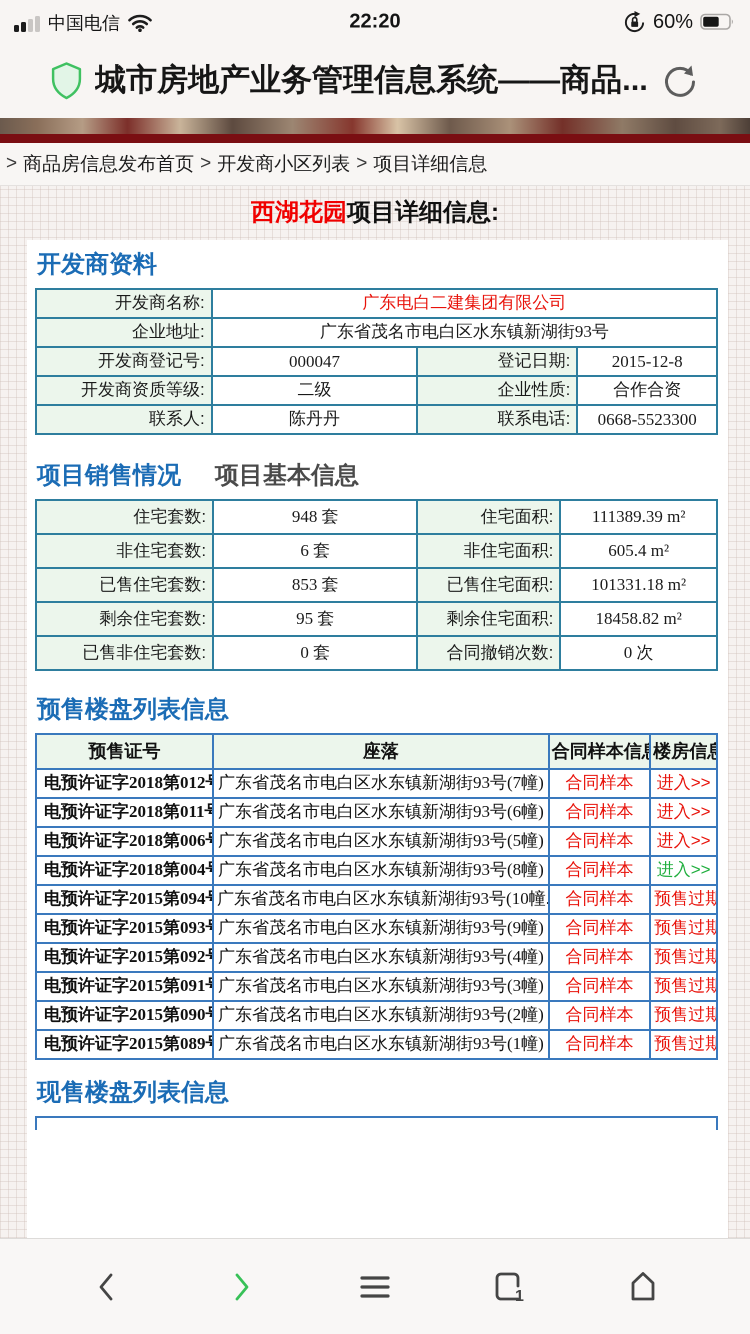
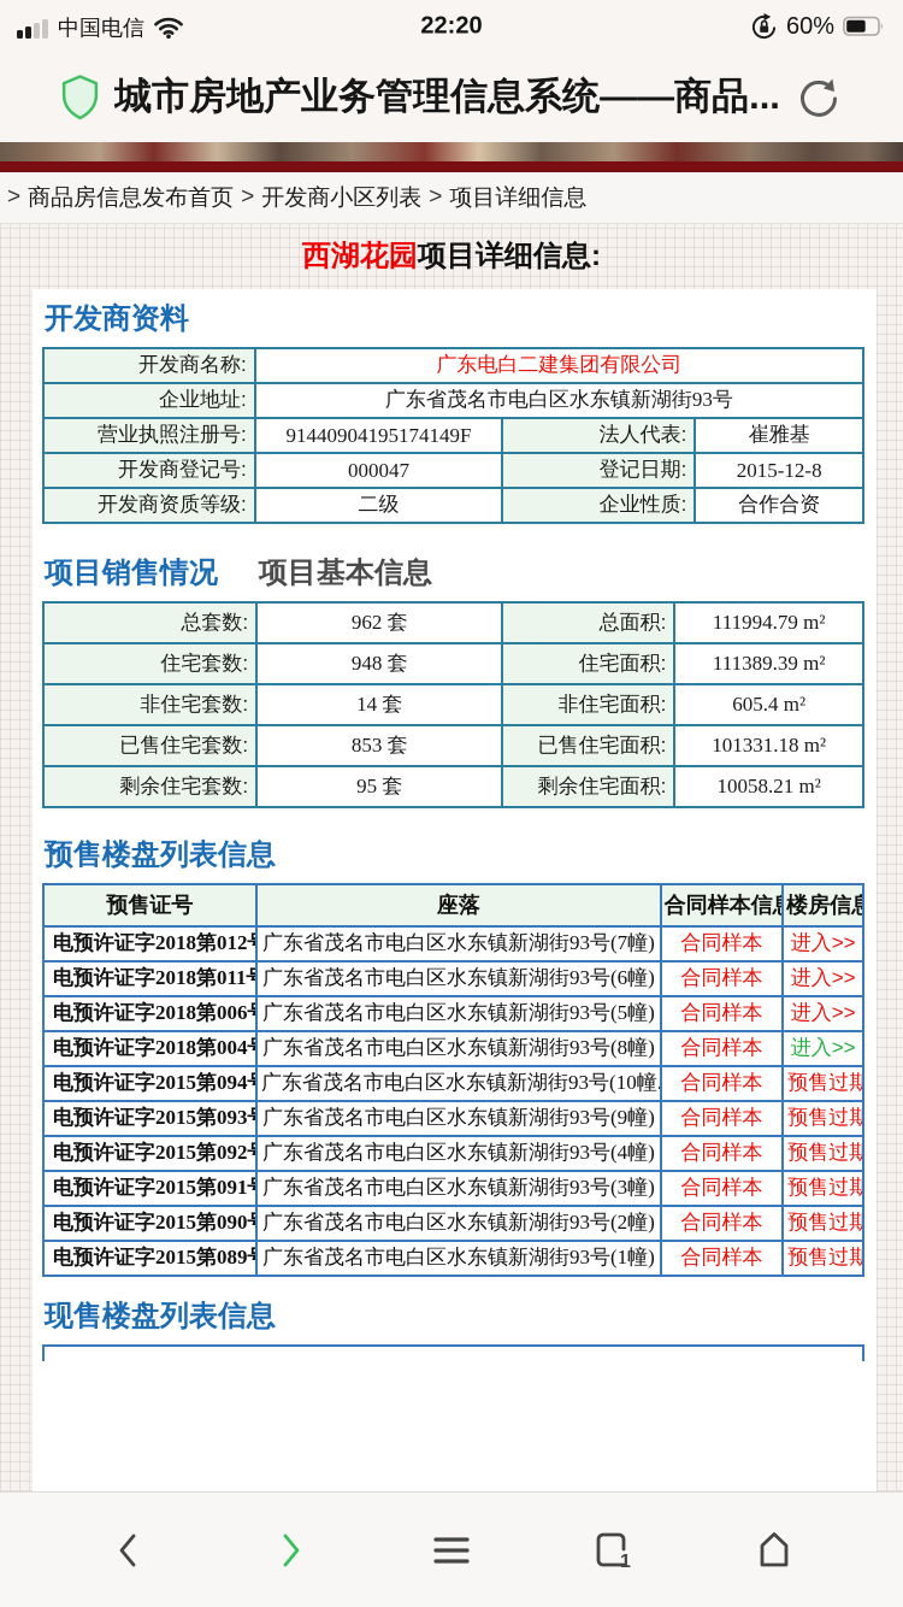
  中国电信
  22:20
  60%
  城市房地产业务管理信息系统——商品...
  >
  商品房信息发布首页
  >
  开发商小区列表
  >
  项目详细信息
  西湖花园
  项目详细信息:
  开发商资料
  开发商名称:	广东电白二建集团有限公司
  企业地址:	广东省茂名市电白区水东镇新湖街93号
+ 营业执照注册号:	91440904195174149F	法人代表:	崔雅基
  开发商登记号:	000047	登记日期:	2015-12-8
  开发商资质等级:	二级	企业性质:	合作合资
- 联系人:	陈丹丹	联系电话:	0668-5523300
  项目销售情况 项目基本信息
+ 总套数:	962 套	总面积:	111994.79 m²
  住宅套数:	948 套	住宅面积:	111389.39 m²
- 非住宅套数:	6 套	非住宅面积:	605.4 m²
+ 非住宅套数:	14 套	非住宅面积:	605.4 m²
  已售住宅套数:	853 套	已售住宅面积:	101331.18 m²
- 剩余住宅套数:	95 套	剩余住宅面积:	18458.82 m²
+ 剩余住宅套数:	95 套	剩余住宅面积:	10058.21 m²
- 已售非住宅套数:	0 套	合同撤销次数:	0 次
  预售楼盘列表信息
  预售证号	座落	合同样本信	楼房信息
  电预许证字2018第012	广东省茂名市电白区水东镇新湖街93号(7幢)	合同样本	进入>>
  电预许证字2018第011	广东省茂名市电白区水东镇新湖街93号(6幢)	合同样本	进入>>
  电预许证字2018第006	广东省茂名市电白区水东镇新湖街93号(5幢)	合同样本	进入>>
  电预许证字2018第004	广东省茂名市电白区水东镇新湖街93号(8幢)	合同样本	进入>>
  电预许证字2015第094	广东省茂名市电白区水东镇新湖街93号(10幢.	合同样本	预售过期
  电预许证字2015第093	广东省茂名市电白区水东镇新湖街93号(9幢)	合同样本	预售过期
  电预许证字2015第092	广东省茂名市电白区水东镇新湖街93号(4幢)	合同样本	预售过期
  电预许证字2015第091	广东省茂名市电白区水东镇新湖街93号(3幢)	合同样本	预售过期
  电预许证字2015第090	广东省茂名市电白区水东镇新湖街93号(2幢)	合同样本	预售过期
  电预许证字2015第089	广东省茂名市电白区水东镇新湖街93号(1幢)	合同样本	预售过期
  现售楼盘列表信息
  1
